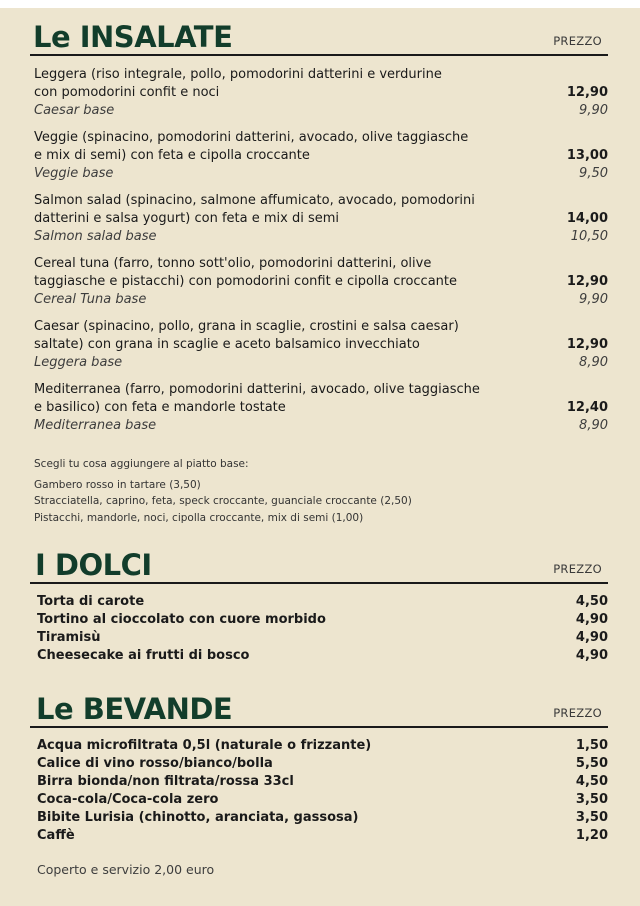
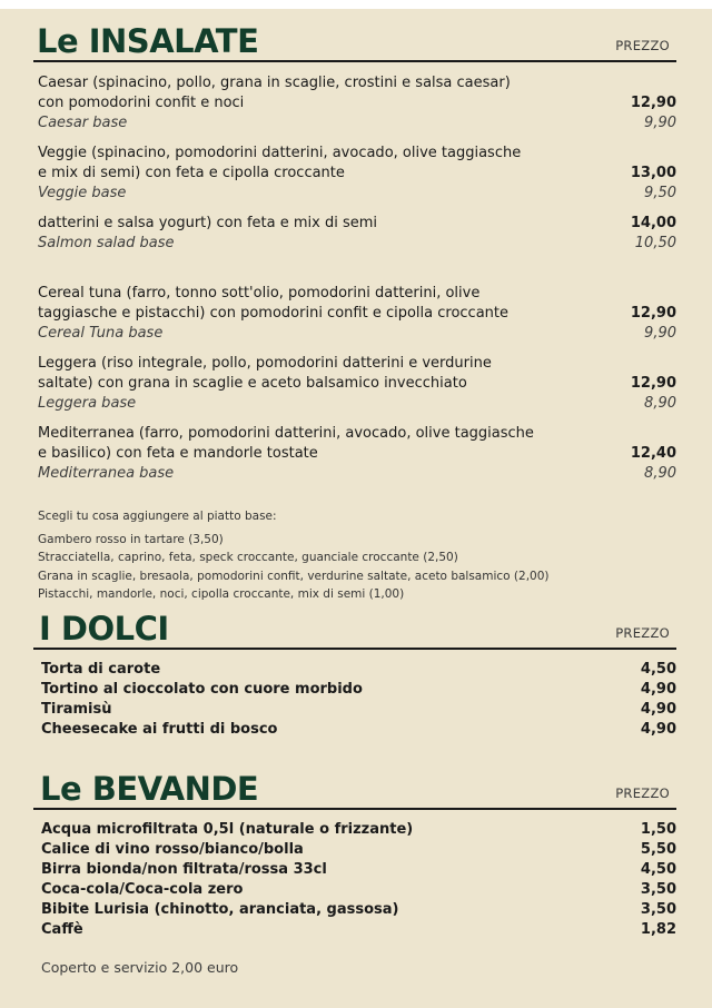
  Le INSALATE
  PREZZO
- Leggera (riso integrale, pollo, pomodorini datterini e verdurine
+ Caesar (spinacino, pollo, grana in scaglie, crostini e salsa caesar)
  con pomodorini confit e noci
  12,90
  Caesar base
  9,90
  Veggie (spinacino, pomodorini datterini, avocado, olive taggiasche
  e mix di semi) con feta e cipolla croccante
  13,00
  Veggie base
  9,50
- Salmon salad (spinacino, salmone affumicato, avocado, pomodorini
  datterini e salsa yogurt) con feta e mix di semi
  14,00
  Salmon salad base
  10,50
  Cereal tuna (farro, tonno sott'olio, pomodorini datterini, olive
  taggiasche e pistacchi) con pomodorini confit e cipolla croccante
  12,90
  Cereal Tuna base
  9,90
- Caesar (spinacino, pollo, grana in scaglie, crostini e salsa caesar)
+ Leggera (riso integrale, pollo, pomodorini datterini e verdurine
  saltate) con grana in scaglie e aceto balsamico invecchiato
  12,90
  Leggera base
  8,90
  Mediterranea (farro, pomodorini datterini, avocado, olive taggiasche
  e basilico) con feta e mandorle tostate
  12,40
  Mediterranea base
  8,90
  Scegli tu cosa aggiungere al piatto base:
  Gambero rosso in tartare (3,50)
  Stracciatella, caprino, feta, speck croccante, guanciale croccante (2,50)
+ Grana in scaglie, bresaola, pomodorini confit, verdurine saltate, aceto balsamico (2,00)
  Pistacchi, mandorle, noci, cipolla croccante, mix di semi (1,00)
  I DOLCI
  PREZZO
  Torta di carote
  4,50
  Tortino al cioccolato con cuore morbido
  4,90
  Tiramisù
  4,90
  Cheesecake ai frutti di bosco
  4,90
  Le BEVANDE
  PREZZO
  Acqua microfiltrata 0,5l (naturale o frizzante)
  1,50
  Calice di vino rosso/bianco/bolla
  5,50
  Birra bionda/non filtrata/rossa 33cl
  4,50
  Coca-cola/Coca-cola zero
  3,50
  Bibite Lurisia (chinotto, aranciata, gassosa)
  3,50
  Caffè
- 1,20
+ 1,82
  Coperto e servizio 2,00 euro
